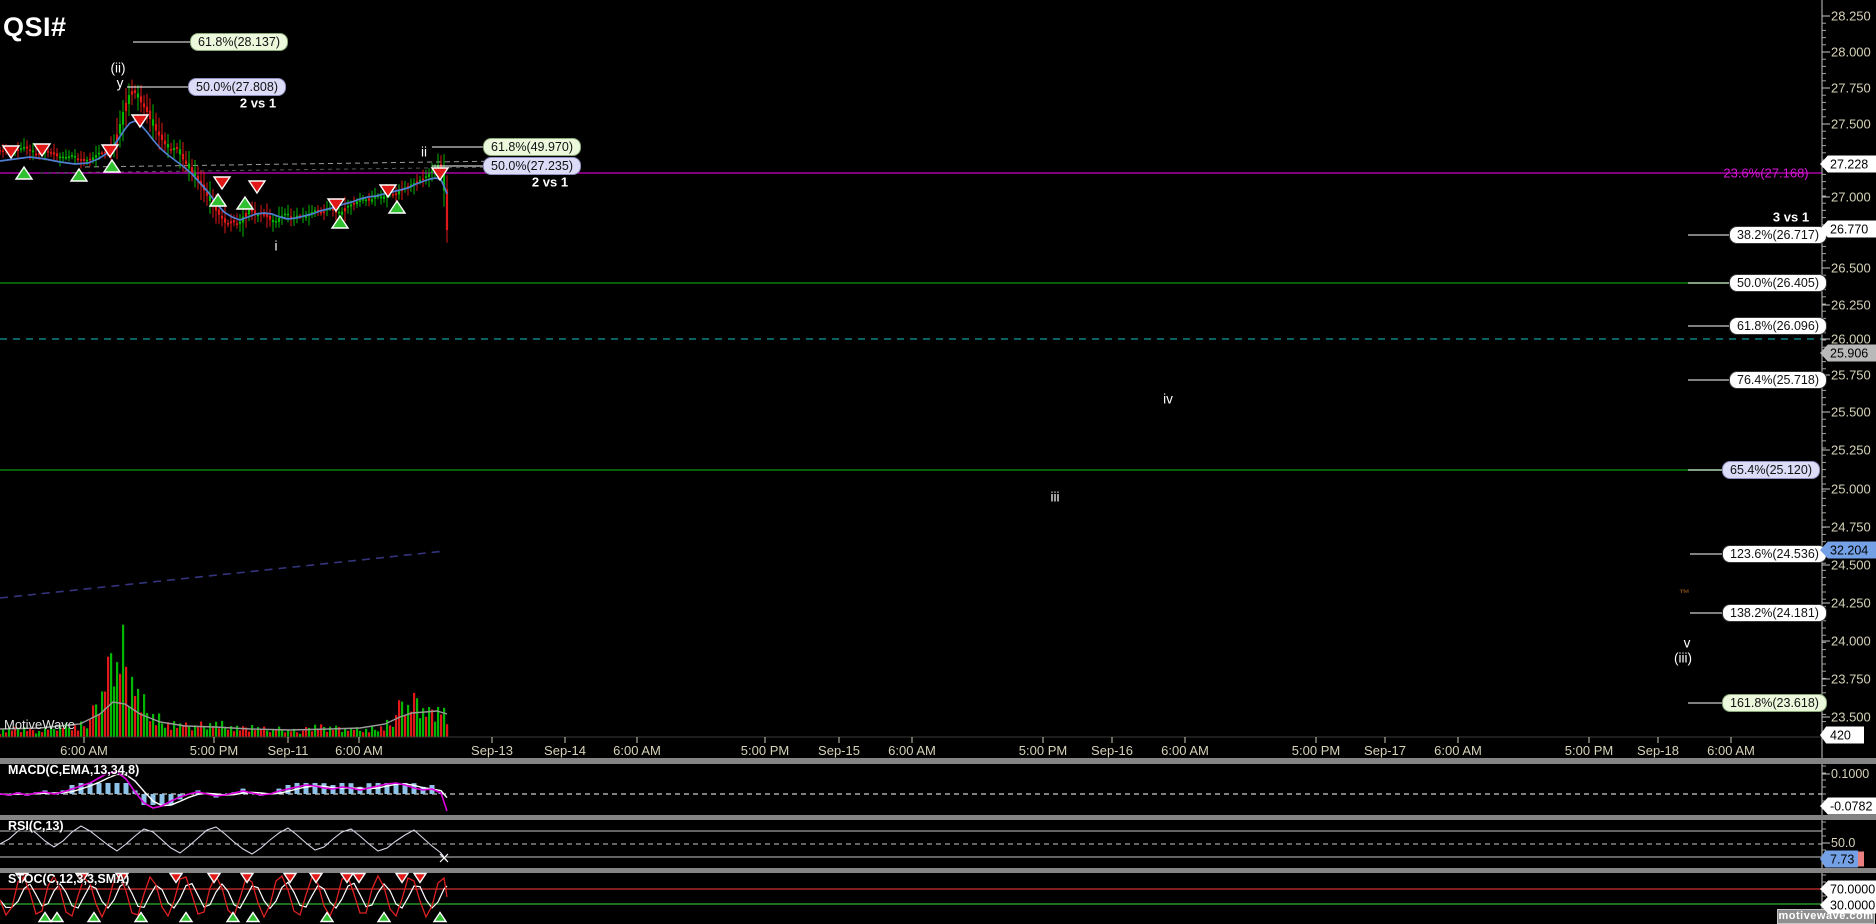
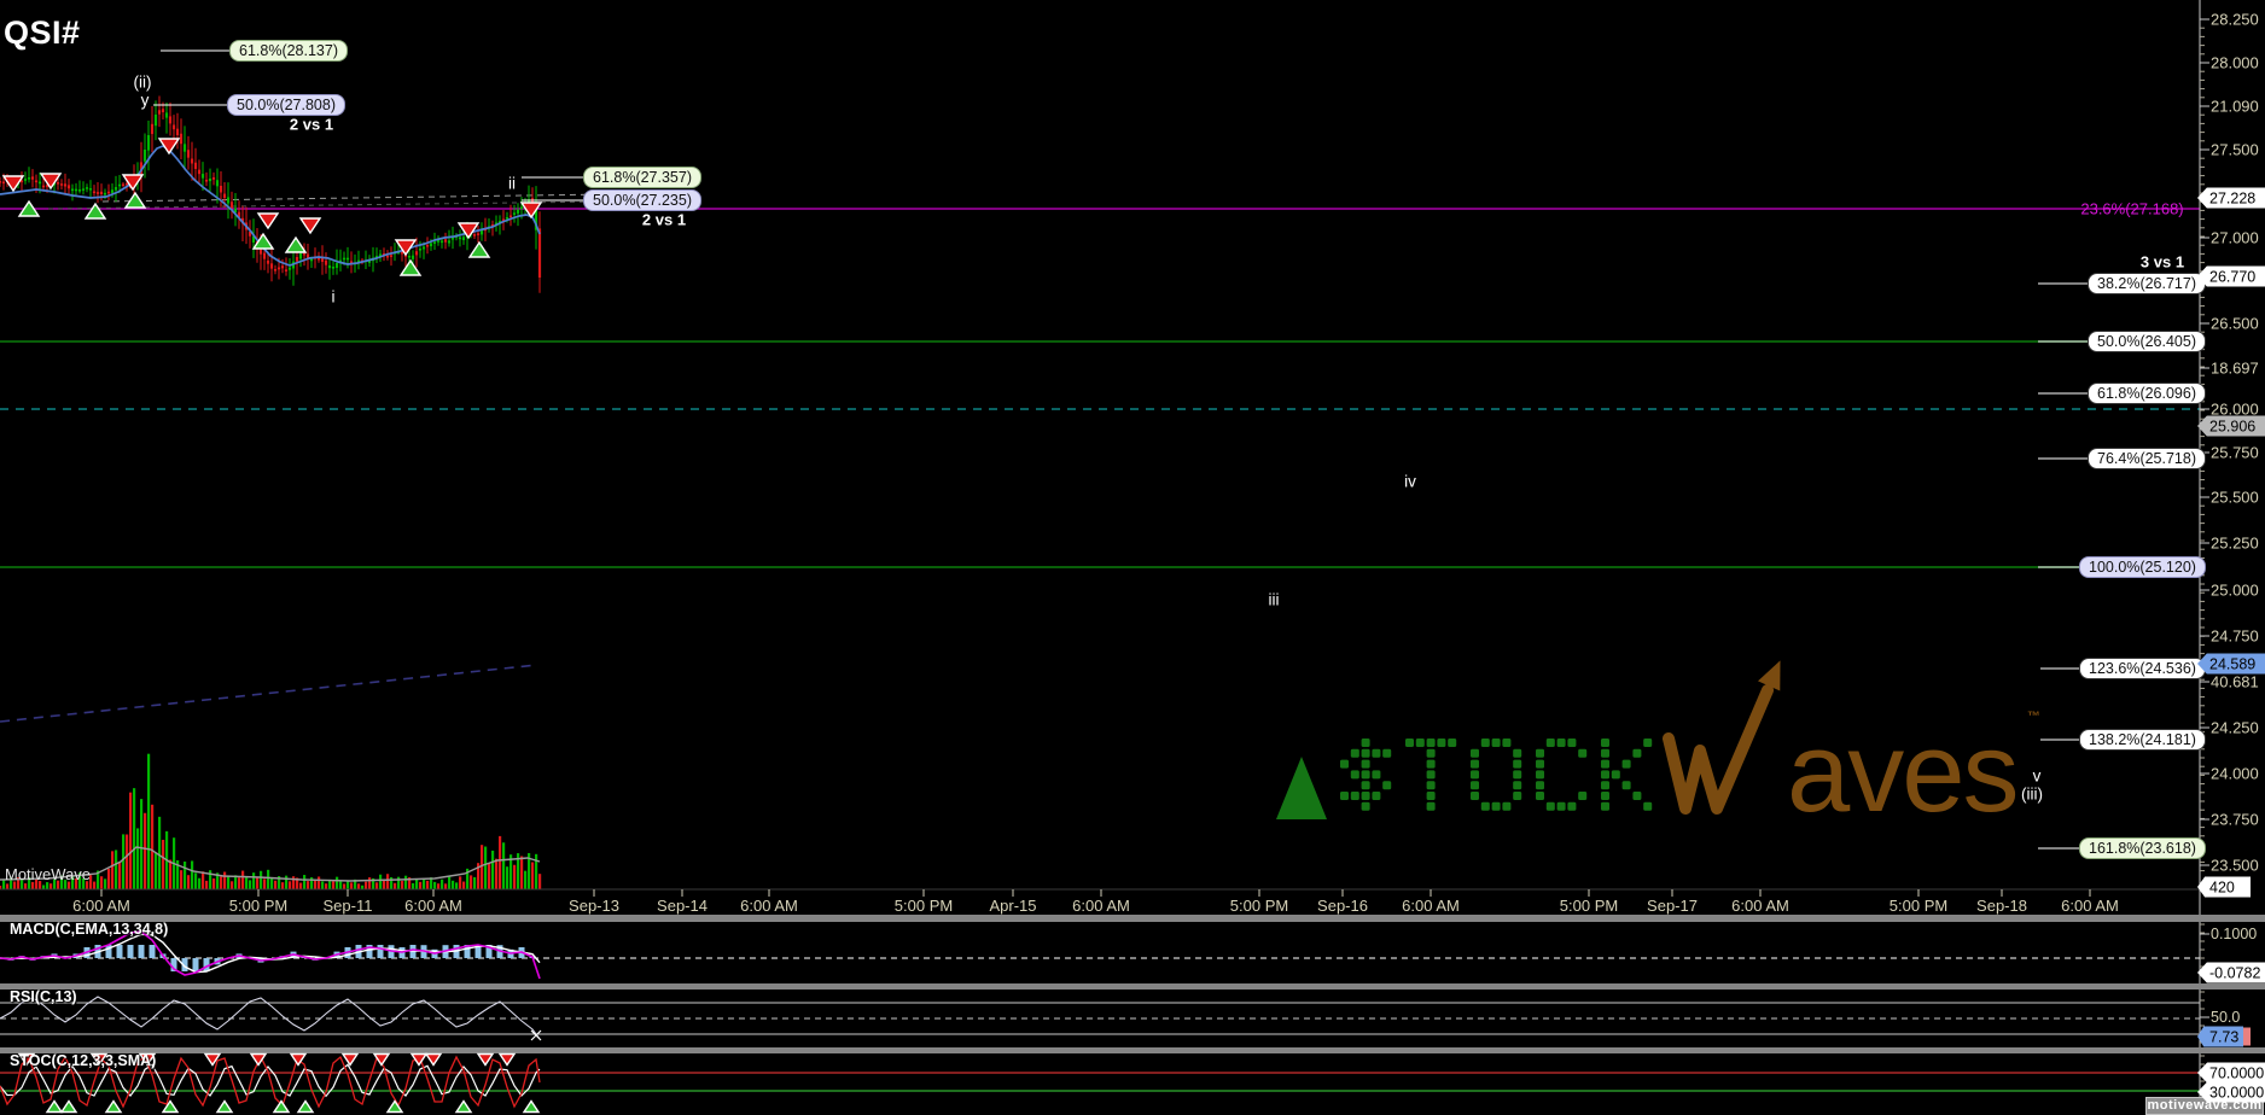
+ aves
  QSI#
  MotiveWave
  motivewave.com
  MACD(C,EMA,13,34,8)
  RSI(C,13)
  STOC(C,12,3,3,SMA)
  0.1000
  50.0
  ™
  28.250
  28.000
- 27.750
+ 21.090
  27.500
  27.000
  26.500
- 26.250
+ 18.697
  26.000
  25.750
  25.500
  25.250
  25.000
  24.750
- 24.500
+ 40.681
  24.250
  24.000
  23.750
  23.500
  6:00 AM
  5:00 PM
  Sep-11
  6:00 AM
  Sep-13
  Sep-14
  6:00 AM
  5:00 PM
- Sep-15
+ Apr-15
  6:00 AM
  5:00 PM
  Sep-16
  6:00 AM
  5:00 PM
  Sep-17
  6:00 AM
  5:00 PM
  Sep-18
  6:00 AM
  61.8%(28.137)
  50.0%(27.808)
- 61.8%(49.970)
+ 61.8%(27.357)
  50.0%(27.235)
  38.2%(26.717)
  50.0%(26.405)
  61.8%(26.096)
  76.4%(25.718)
- 65.4%(25.120)
+ 100.0%(25.120)
  123.6%(24.536)
  138.2%(24.181)
  161.8%(23.618)
  2 vs 1
  2 vs 1
  3 vs 1
  23.6%(27.168)
  (ii)
  y
  ii
  i
  iii
  iv
  v
  (iii)
  27.228
  26.770
  25.906
- 32.204
+ 24.589
  420
  -0.0782
  7.73
  70.0000
  30.0000
